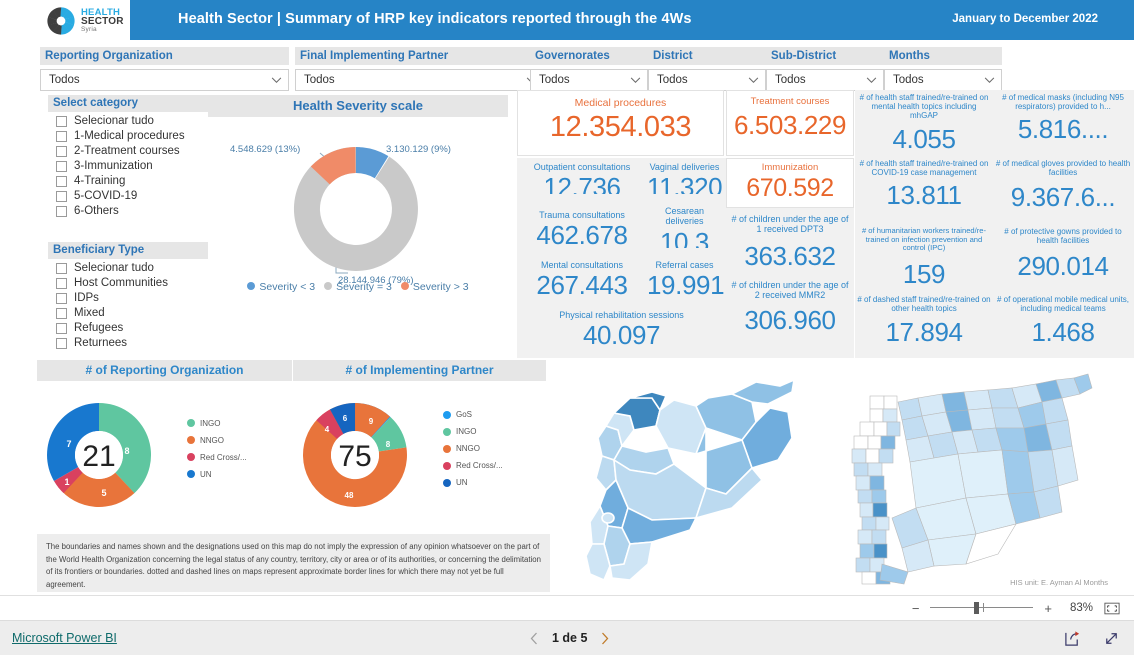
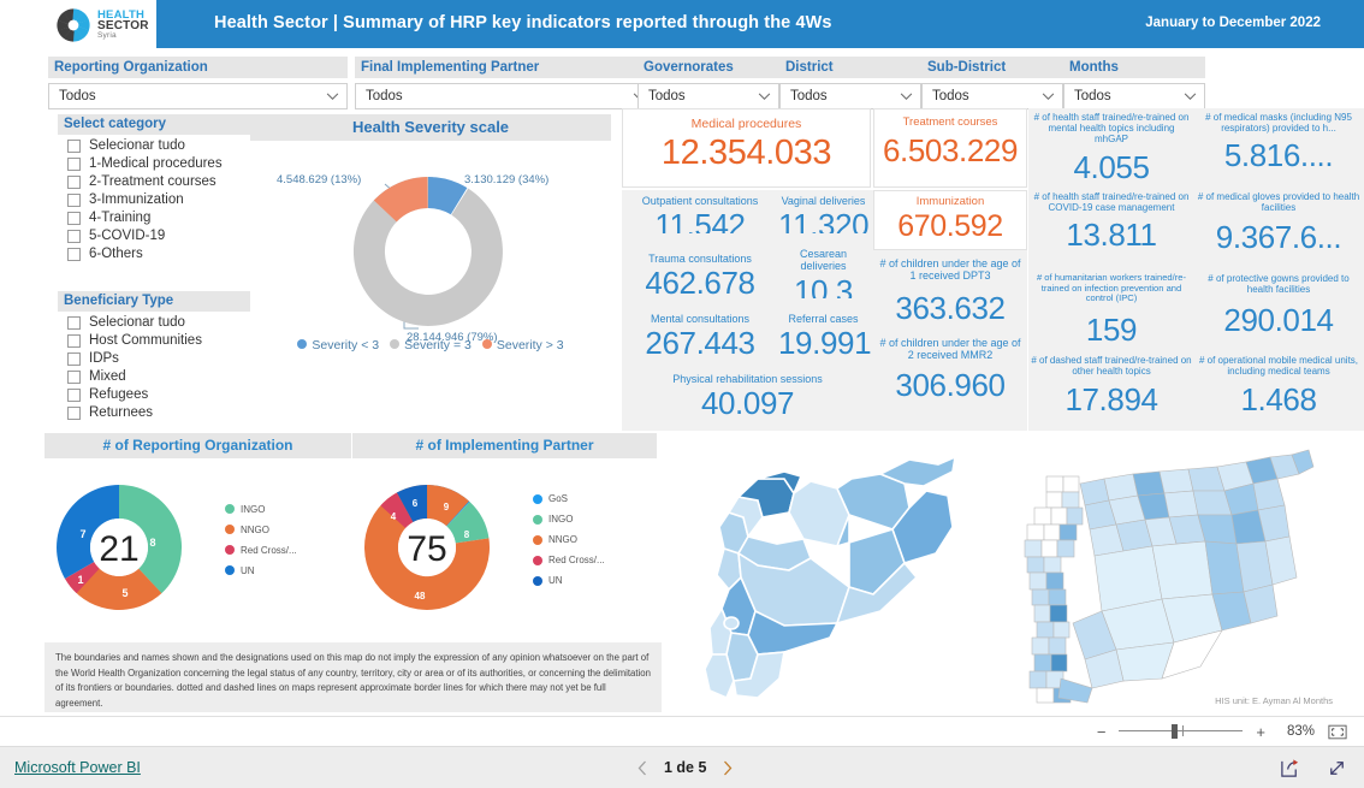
  Health Sector | Summary of HRP key indicators reported through the 4Ws
  January to December 2022
  HEALTH
  SECTOR
  Reporting Organization
  Todos
  Final Implementing Partner
  Todos
  Governorates
  Todos
  District
  Todos
  Sub-District
  Todos
  Months
  Todos
  Select category
  Selecionar tudo
  1-Medical procedures
  2-Treatment courses
  3-Immunization
  4-Training
  5-COVID-19
  6-Others
  Beneficiary Type
  Selecionar tudo
  Host Communities
  IDPs
  Mixed
  Refugees
  Returnees
  Health Severity scale
  4.548.629 (13%)
- 3.130.129 (9%)
+ 3.130.129 (34%)
  28.144.946 (79%)
  Severity < 3
  Severity = 3
  Severity > 3
  Medical procedures
  12.354.033
  Treatment courses
  6.503.229
  Outpatient consultations
- 12.736
+ 11.542
  Vaginal deliveries
  11.320
  Trauma consultations
  462.678
  Cesarean deliveries
  10.3
  Mental consultations
  267.443
  Referral cases
  19.991
  Physical rehabilitation sessions
  40.097
  Immunization
  670.592
  # of children under the age of 1 received DPT3
  363.632
  # of children under the age of 2 received MMR2
  306.960
  # of health staff trained/re-trained on mental health topics including mhGAP
  4.055
  # of health staff trained/re-trained on COVID-19 case management
  13.811
  # of humanitarian workers trained/re-trained on infection prevention and control (IPC)
  159
  # of dashed staff trained/re-trained on other health topics
  17.894
  # of medical masks (including N95 respirators) provided to h...
  5.816....
  # of medical gloves provided to health facilities
  9.367.6...
  # of protective gowns provided to health facilities
  290.014
  # of operational mobile medical units, including medical teams
  1.468
  # of Reporting Organization
  21
  8
  5
  1
  7
  INGO
  NNGO
  Red Cross/...
  UN
  # of Implementing Partner
  75
  9
  8
  48
  4
  6
  GoS
  INGO
  NNGO
  Red Cross/...
  UN
  The boundaries and names shown and the designations used on this map do not imply the expression of any opinion whatsoever on the part of the World Health Organization concerning the legal status of any country, territory, city or area or of its authorities, or concerning the delimitation of its frontiers or boundaries. dotted and dashed lines on maps represent approximate border lines for which there may not yet be full agreement.
  HIS unit: E. Ayman Al Months
  −
  +
  83%
  Microsoft Power BI
  1 de 5
